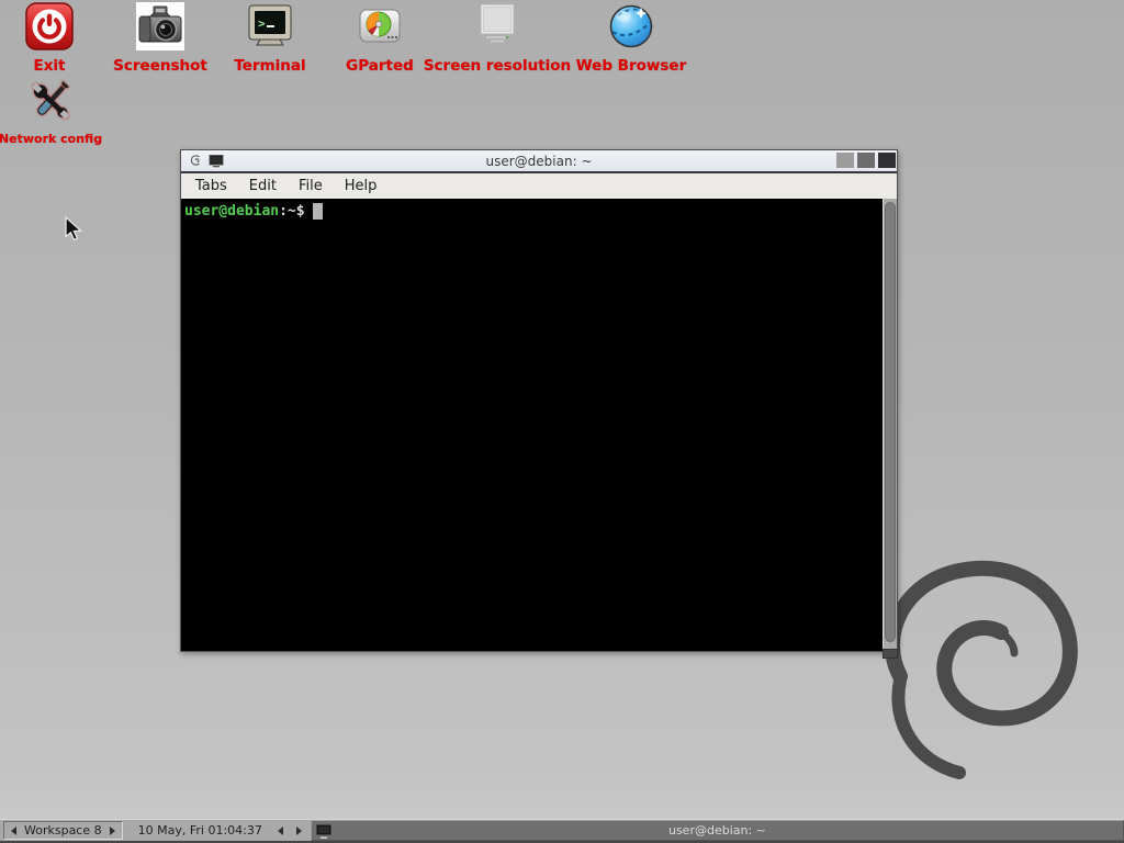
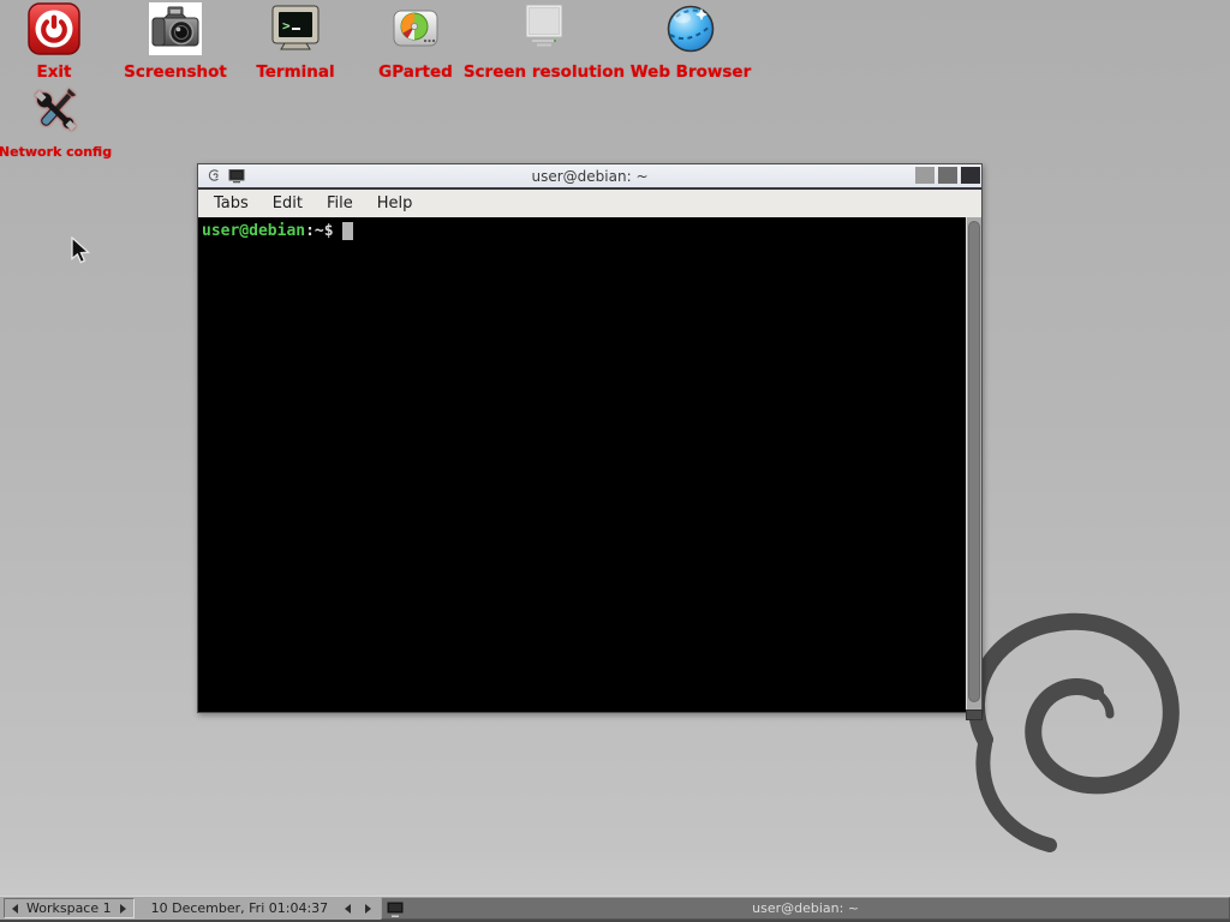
  Exit
  Screenshot
  >
  Terminal
  GParted
  Screen resolution
  Web Browser
  Network config
  user@debian: ~
  Tabs
  Edit
  File
  Help
  user@debian:~$
- Workspace 8
+ Workspace 1
- 10 May, Fri 01:04:37
+ 10 December, Fri 01:04:37
  user@debian: ~
